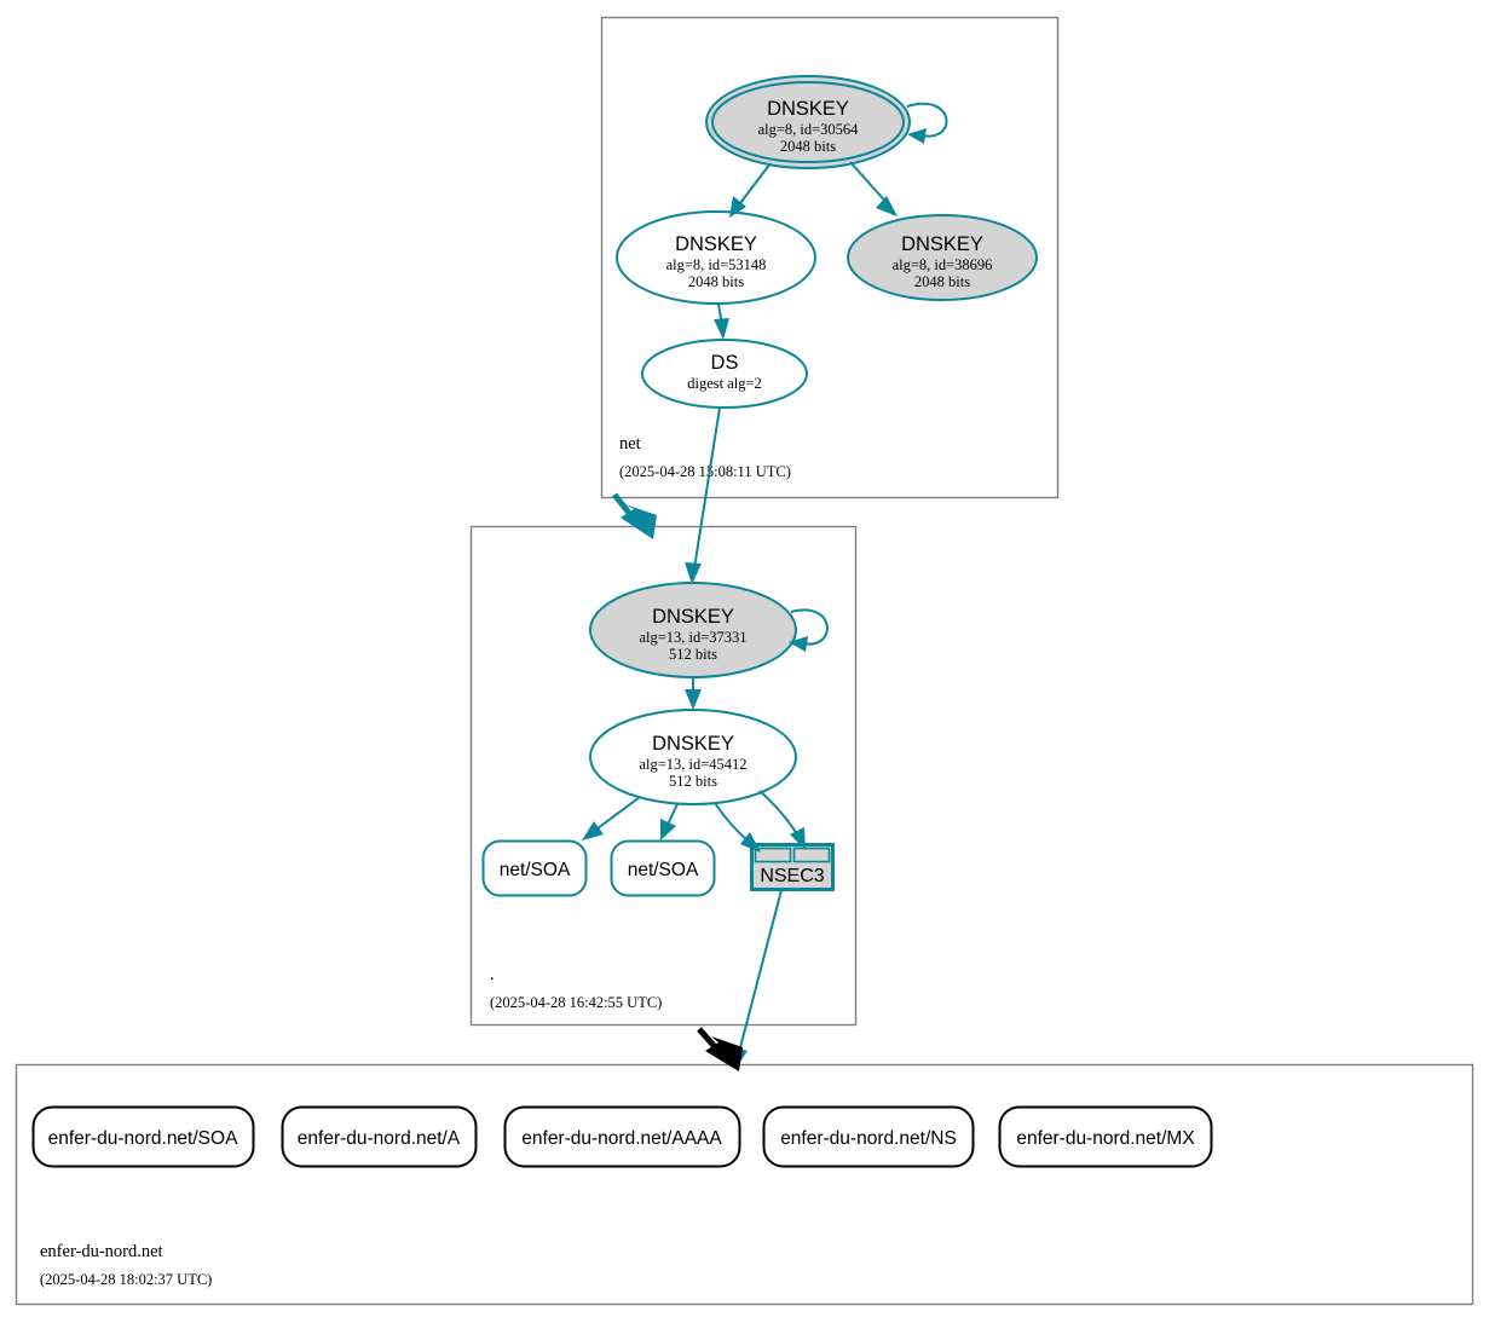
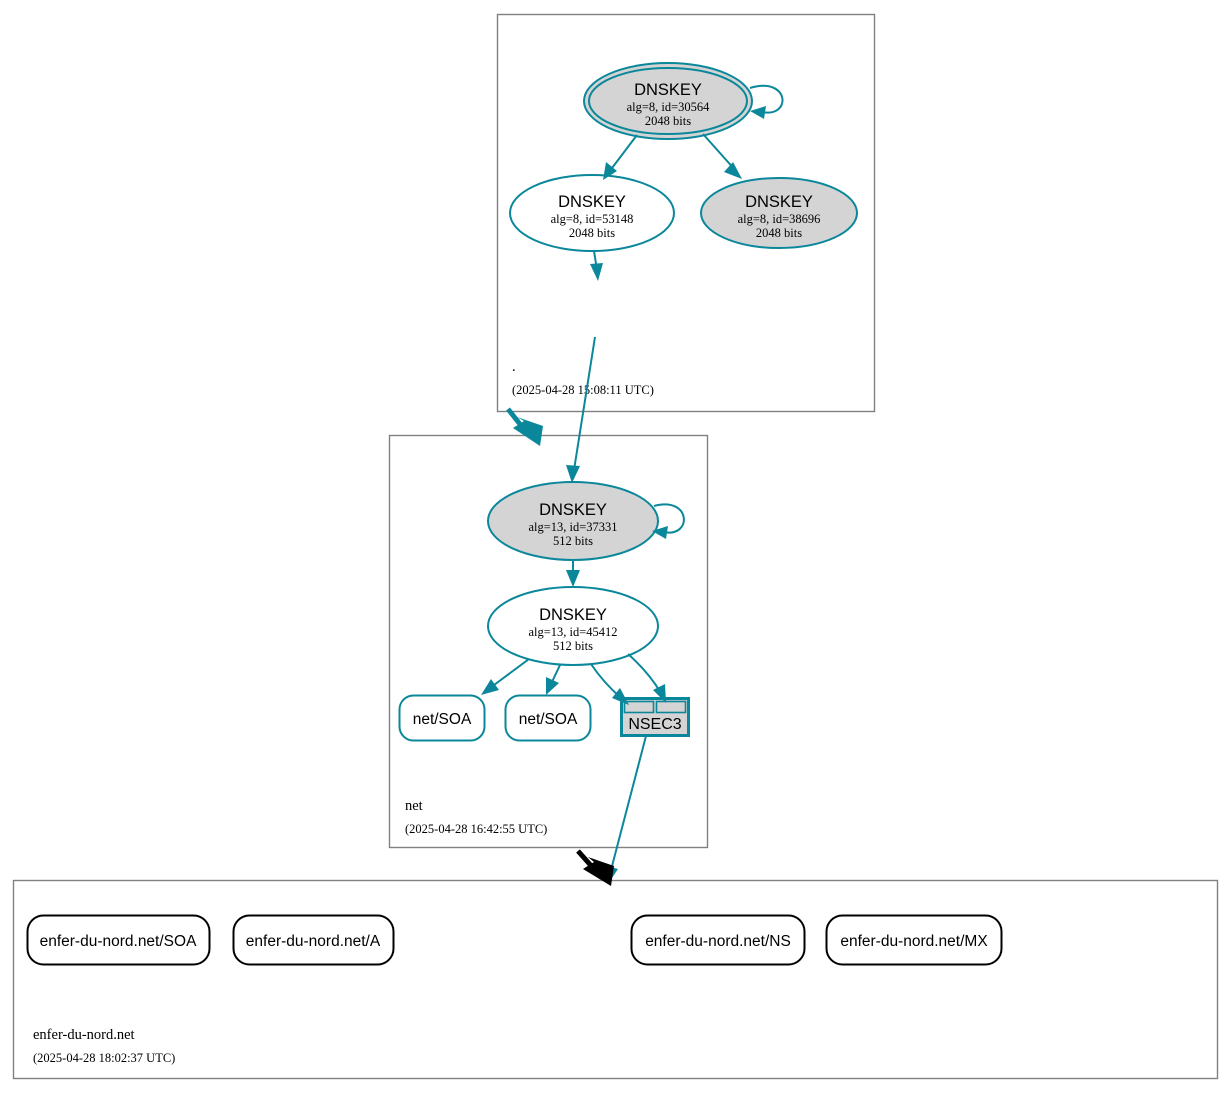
  DNSKEY
  alg=8, id=30564
  2048 bits
  DNSKEY
  alg=8, id=53148
  2048 bits
  DNSKEY
  alg=8, id=38696
  2048 bits
- DS
- digest alg=2
- net
+ .
  (2025-04-28 1:08:11 UTC)
  DNSKEY
  alg=13, id=37331
  512 bits
  DNSKEY
  alg=13, id=45412
  512 bits
  net/SOA
  net/SOA
  NSEC3
- .
+ net
  (2025-04-28 16:42:55 UTC)
  enfer-du-nord.net/SOA
  enfer-du-nord.net/A
- enfer-du-nord.net/AAAA
  enfer-du-nord.net/NS
  enfer-du-nord.net/MX
  enfer-du-nord.net
  (2025-04-28 18:02:37 UTC)
